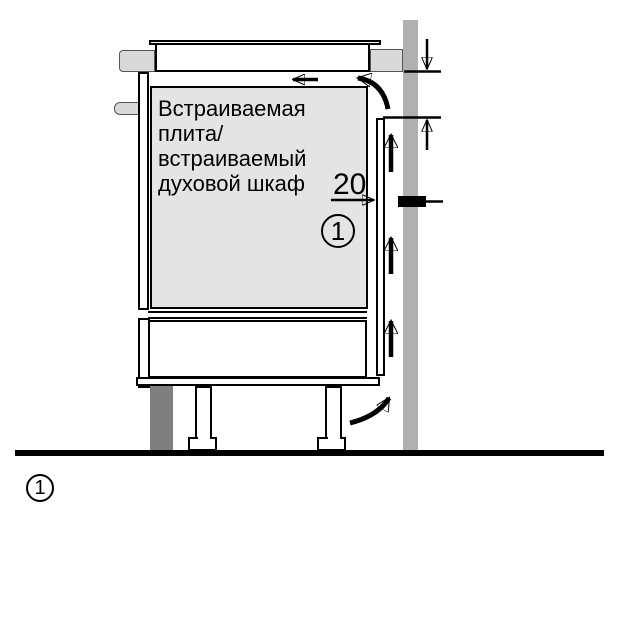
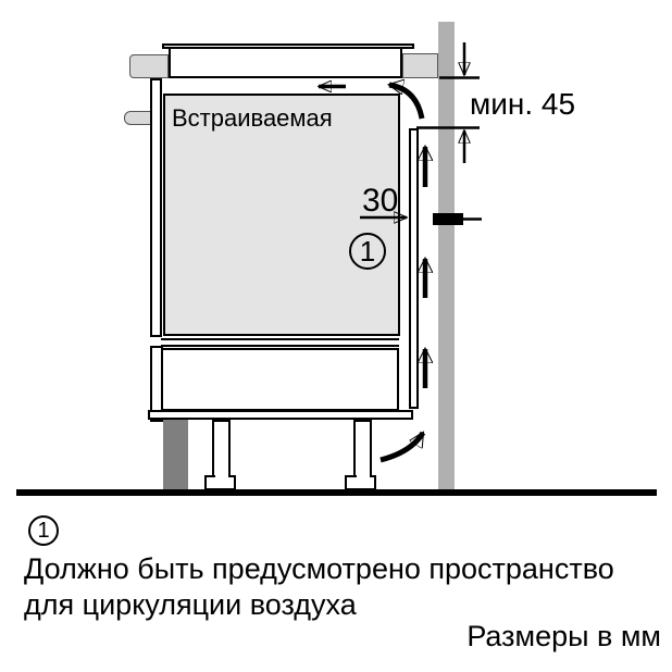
  Встраиваемая
- плита/
- встраиваемый
- духовой шкаф
- 20
+ 30
+ мин. 45
  1
  1
+ Должно быть предусмотрено пространство
+ для циркуляции воздуха
+ Размеры в мм
